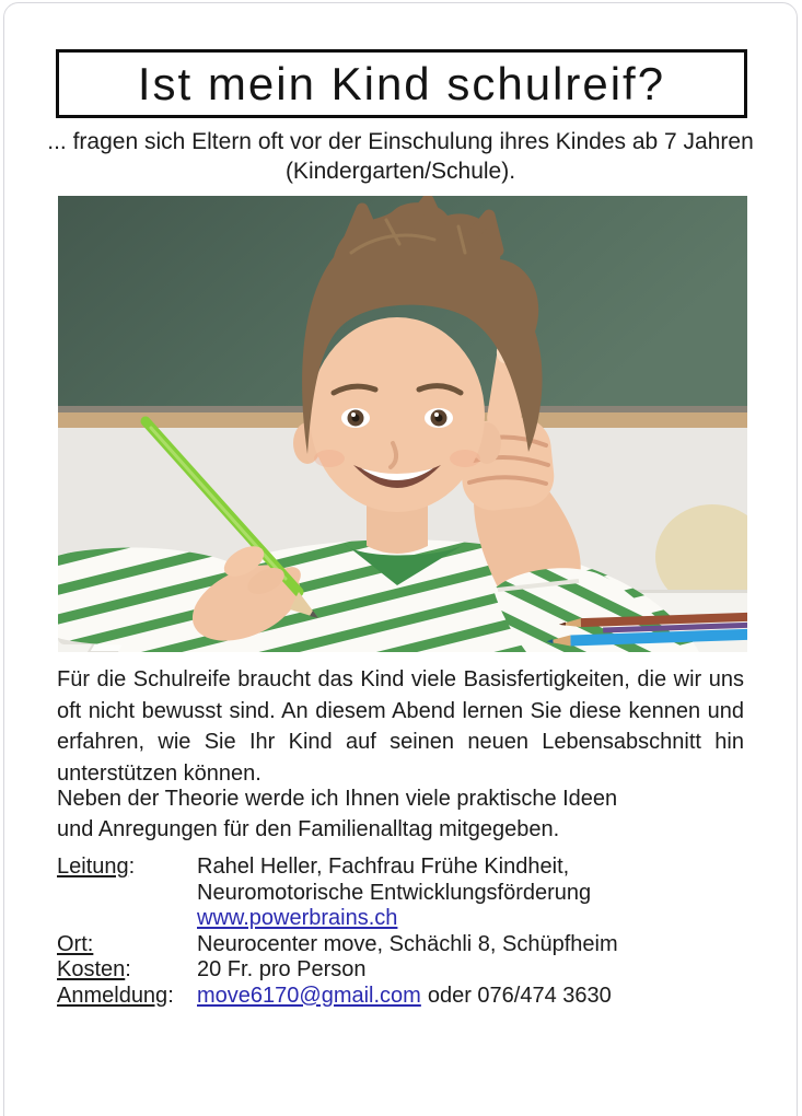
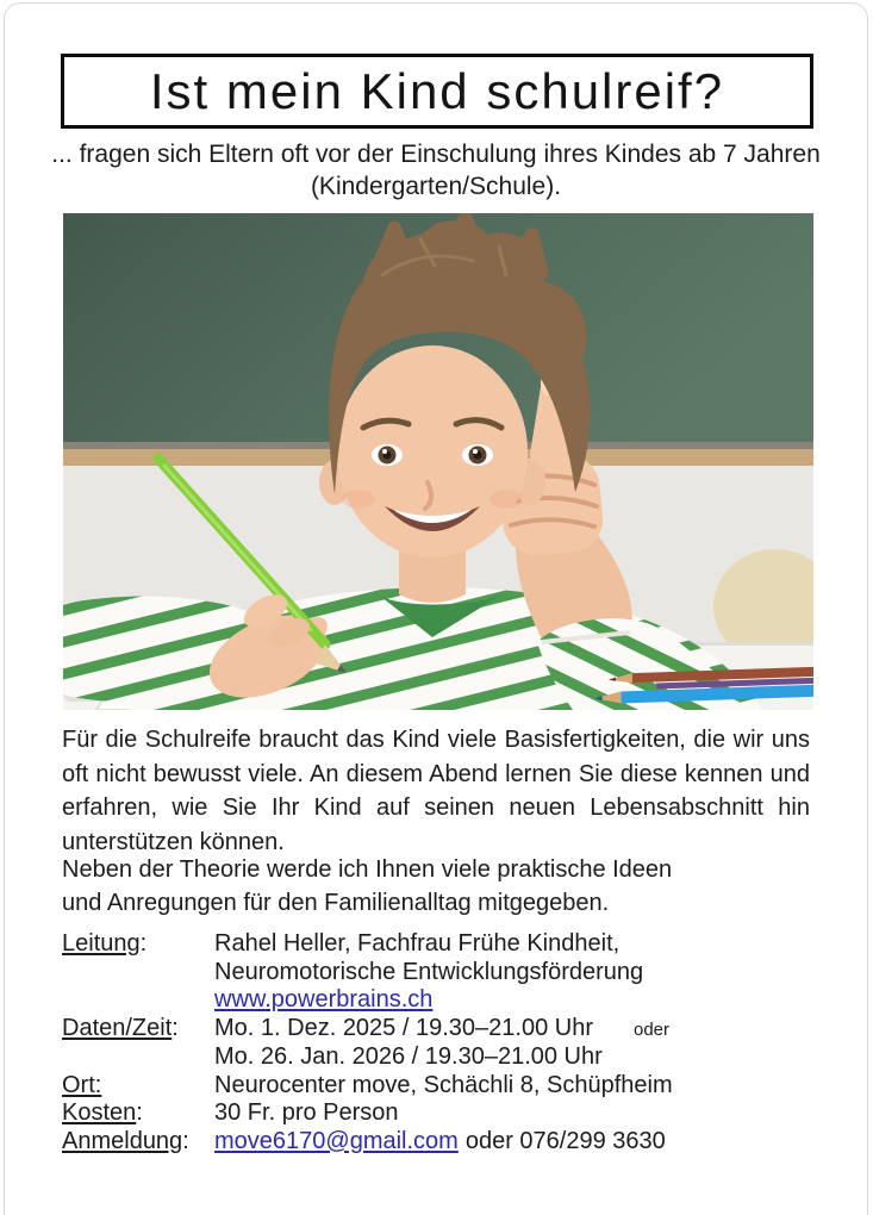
  Ist mein Kind schulreif?
  ... fragen sich Eltern oft vor der Einschulung ihres Kindes ab 7 Jahren (Kindergarten/Schule).
- Für die Schulreife braucht das Kind viele Basisfertigkeiten, die wir uns oft nicht bewusst sind. An diesem Abend lernen Sie diese kennen und erfahren, wie Sie Ihr Kind auf seinen neuen Lebensabschnitt hin unterstützen können.
+ Für die Schulreife braucht das Kind viele Basisfertigkeiten, die wir uns oft nicht bewusst viele. An diesem Abend lernen Sie diese kennen und erfahren, wie Sie Ihr Kind auf seinen neuen Lebensabschnitt hin unterstützen können.
  Neben der Theorie werde ich Ihnen viele praktische Ideen
  und Anregungen für den Familienalltag mitgegeben.
  Leitung:
  Rahel Heller, Fachfrau Frühe Kindheit,
  Neuromotorische Entwicklungsförderung
  www.powerbrains.ch
+ Daten/Zeit:
+ Mo. 1. Dez. 2025 / 19.30–21.00 Uhr oder
+ Mo. 26. Jan. 2026 / 19.30–21.00 Uhr
  Ort:
  Neurocenter move, Schächli 8, Schüpfheim
  Kosten:
- 20 Fr. pro Person
+ 30 Fr. pro Person
  Anmeldung:
- move6170@gmail.com oder 076/474 3630
+ move6170@gmail.com oder 076/299 3630
